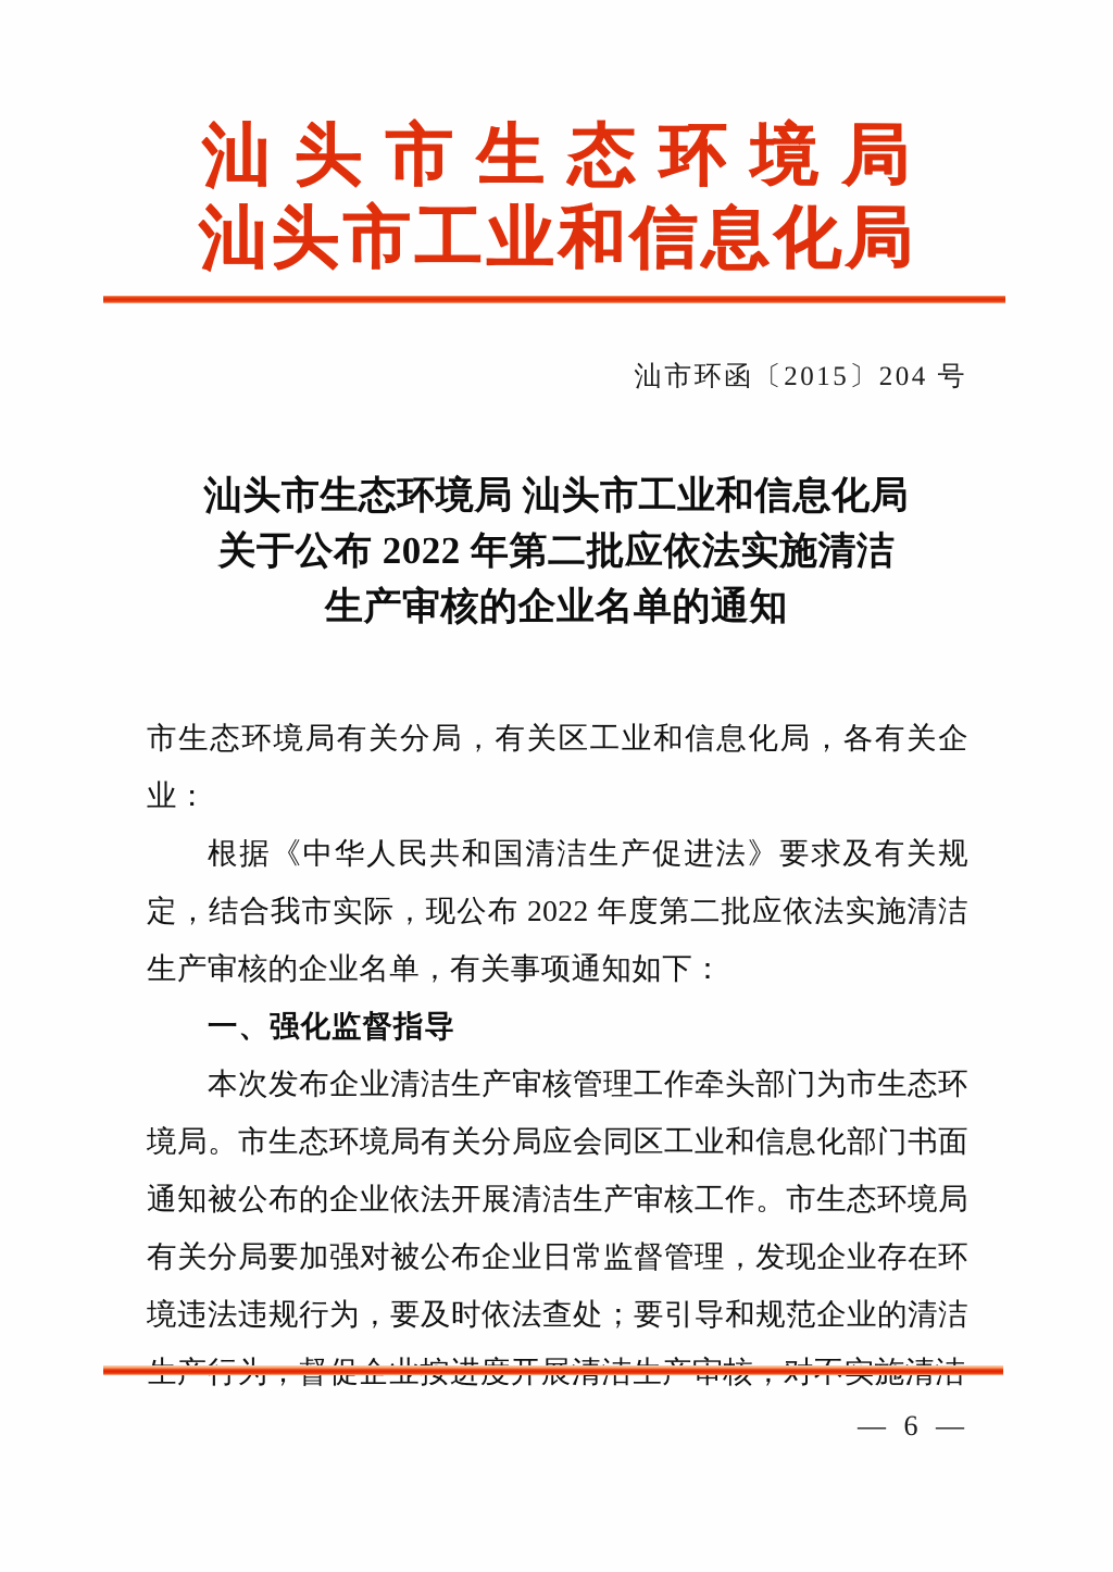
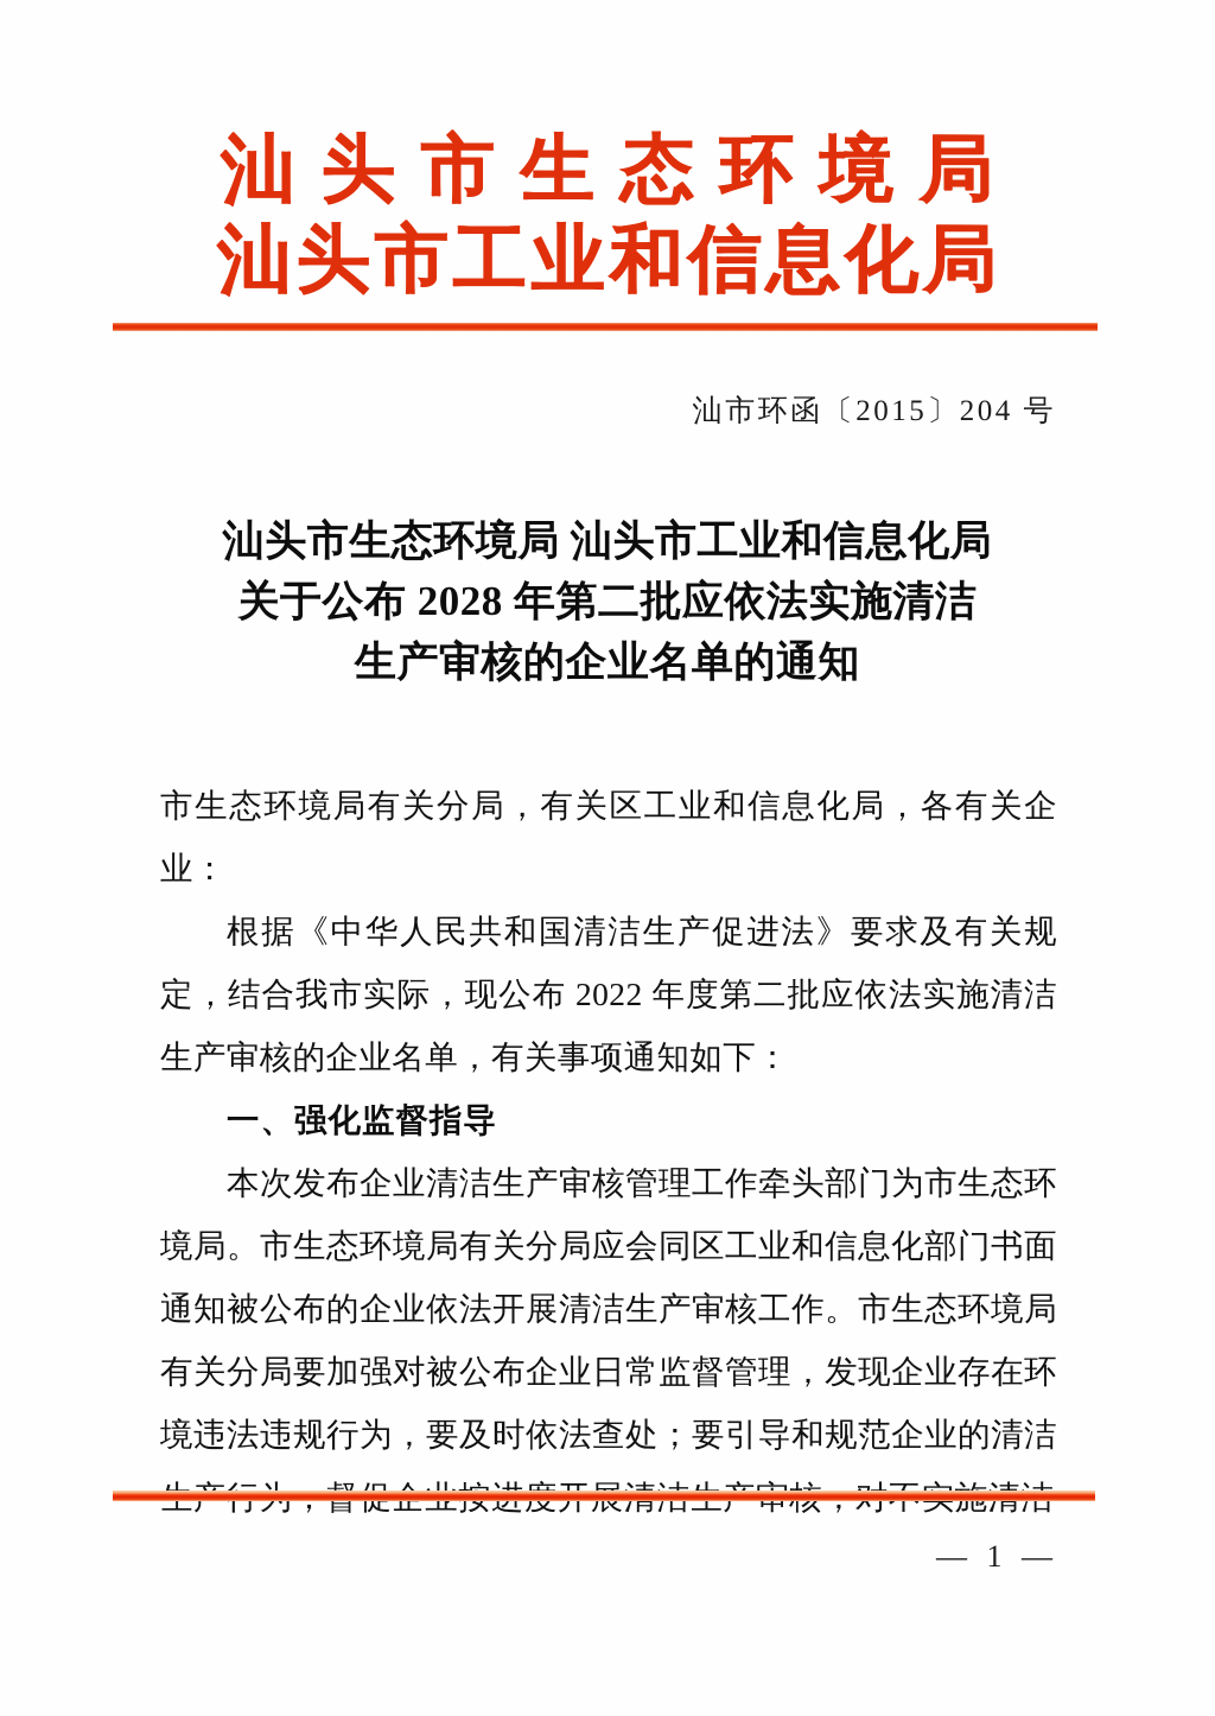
  汕头市生态环境局
  汕头市工业和信息化局
  汕市环函〔2015〕204 号
  汕头市生态环境局 汕头市工业和信息化局
- 关于公布 2022 年第二批应依法实施清洁
+ 关于公布 2028 年第二批应依法实施清洁
  生产审核的企业名单的通知
  市生态环境局有关分局，有关区工业和信息化局，各有关企业：
  根据《中华人民共和国清洁生产促进法》要求及有关规定，结合我市实际，现公布 2022 年度第二批应依法实施清洁生产审核的企业名单，有关事项通知如下：
  一、强化监督指导
  本次发布企业清洁生产审核管理工作牵头部门为市生态环境局。市生态环境局有关分局应会同区工业和信息化部门书面通知被公布的企业依法开展清洁生产审核工作。市生态环境局有关分局要加强对被公布企业日常监督管理，发现企业存在环境违法违规行为，要及时依法查处；要引导和规范企业的清洁
- — 6 —
+ — 1 —
